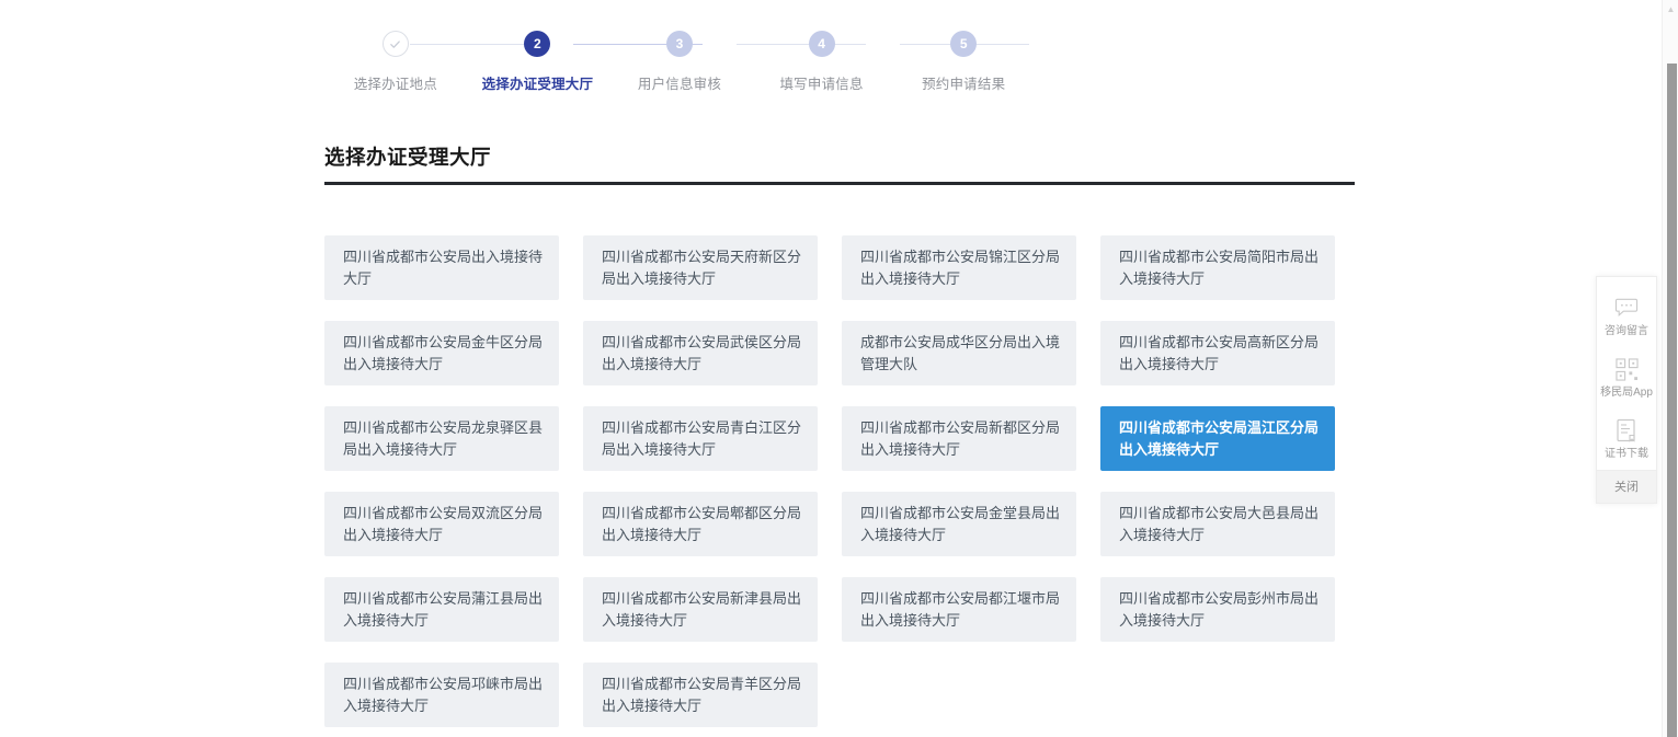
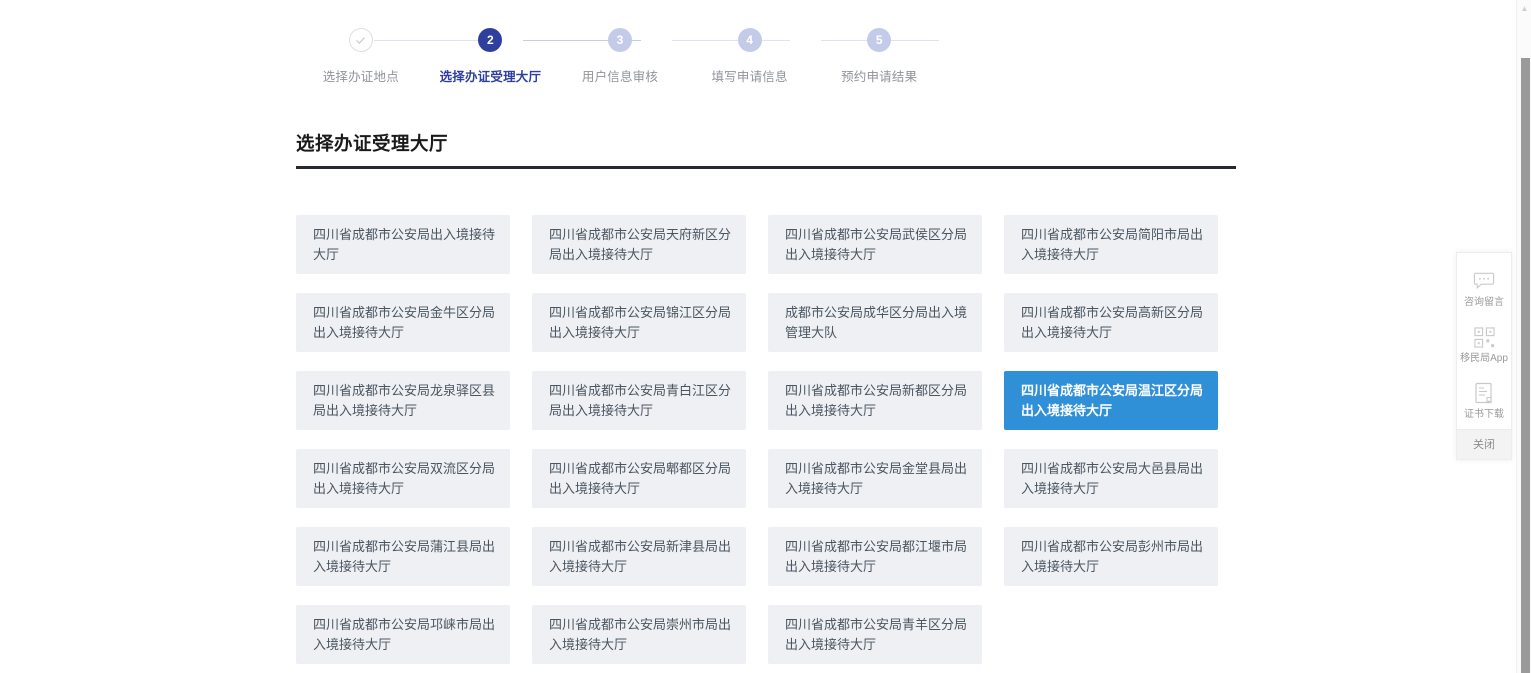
  选择办证地点
  2
  选择办证受理大厅
  3
  用户信息审核
  4
  填写申请信息
  5
  预约申请结果
  选择办证受理大厅
  四川省成都市公安局出入境接待大厅
  四川省成都市公安局天府新区分局出入境接待大厅
- 四川省成都市公安局锦江区分局出入境接待大厅
+ 四川省成都市公安局武侯区分局出入境接待大厅
  四川省成都市公安局简阳市局出入境接待大厅
  四川省成都市公安局金牛区分局出入境接待大厅
- 四川省成都市公安局武侯区分局出入境接待大厅
+ 四川省成都市公安局锦江区分局出入境接待大厅
  成都市公安局成华区分局出入境管理大队
  四川省成都市公安局高新区分局出入境接待大厅
  四川省成都市公安局龙泉驿区县局出入境接待大厅
  四川省成都市公安局青白江区分局出入境接待大厅
  四川省成都市公安局新都区分局出入境接待大厅
  四川省成都市公安局温江区分局出入境接待大厅
  四川省成都市公安局双流区分局出入境接待大厅
  四川省成都市公安局郫都区分局出入境接待大厅
  四川省成都市公安局金堂县局出入境接待大厅
  四川省成都市公安局大邑县局出入境接待大厅
  四川省成都市公安局蒲江县局出入境接待大厅
  四川省成都市公安局新津县局出入境接待大厅
  四川省成都市公安局都江堰市局出入境接待大厅
  四川省成都市公安局彭州市局出入境接待大厅
  四川省成都市公安局邛崃市局出入境接待大厅
+ 四川省成都市公安局崇州市局出入境接待大厅
  四川省成都市公安局青羊区分局出入境接待大厅
  咨询留言
  移民局App
  证书下载
  关闭
  ▲
